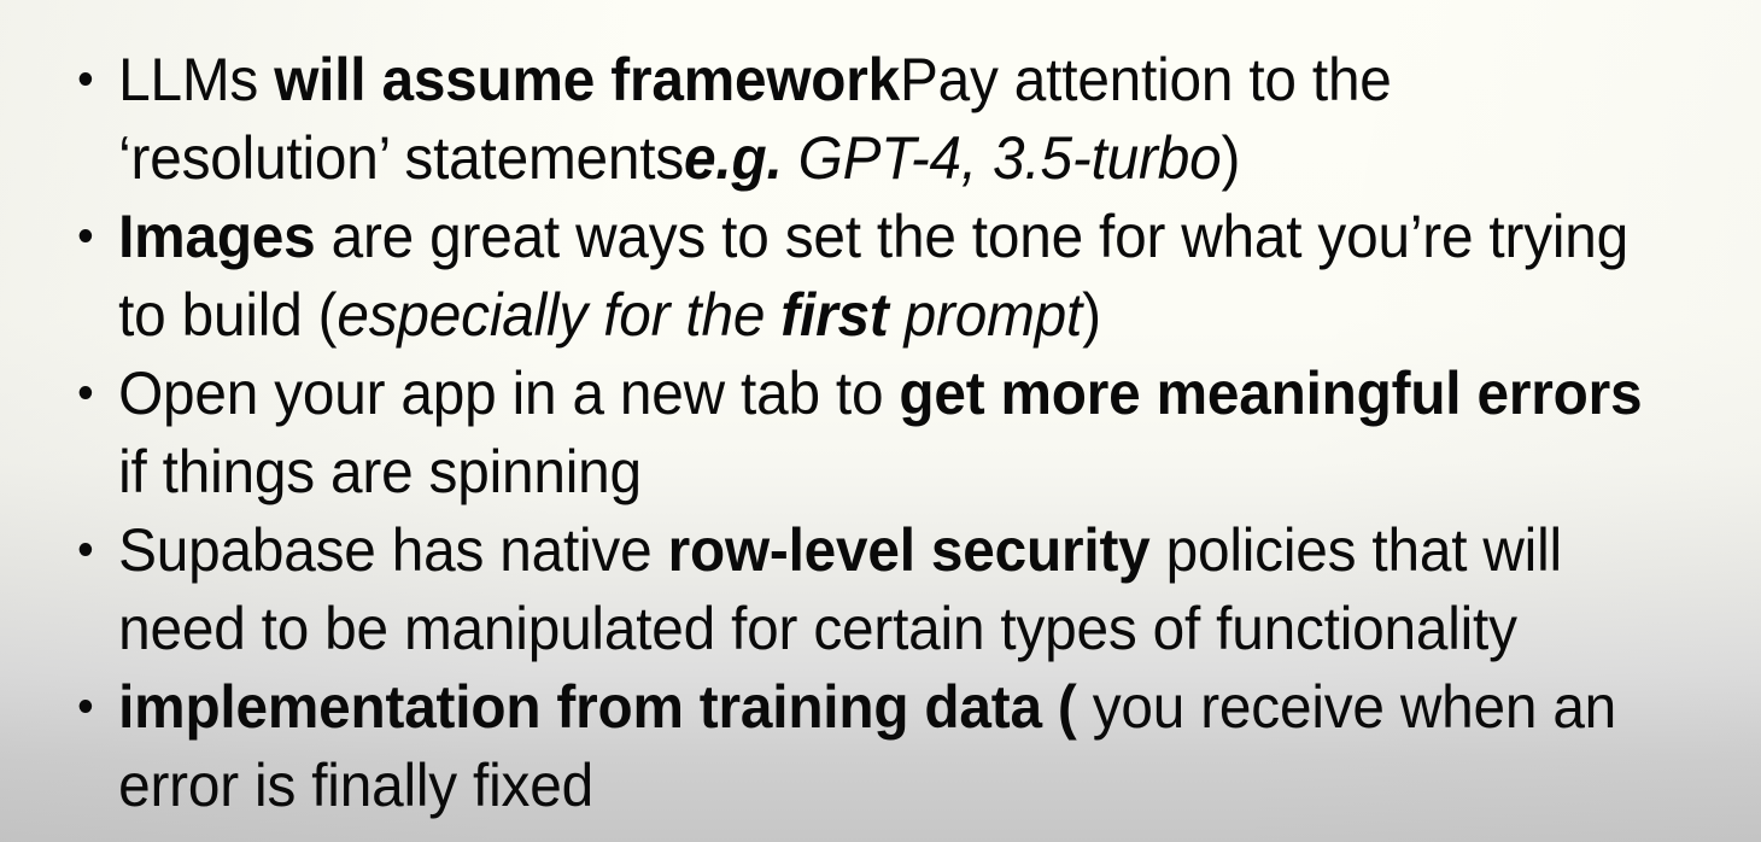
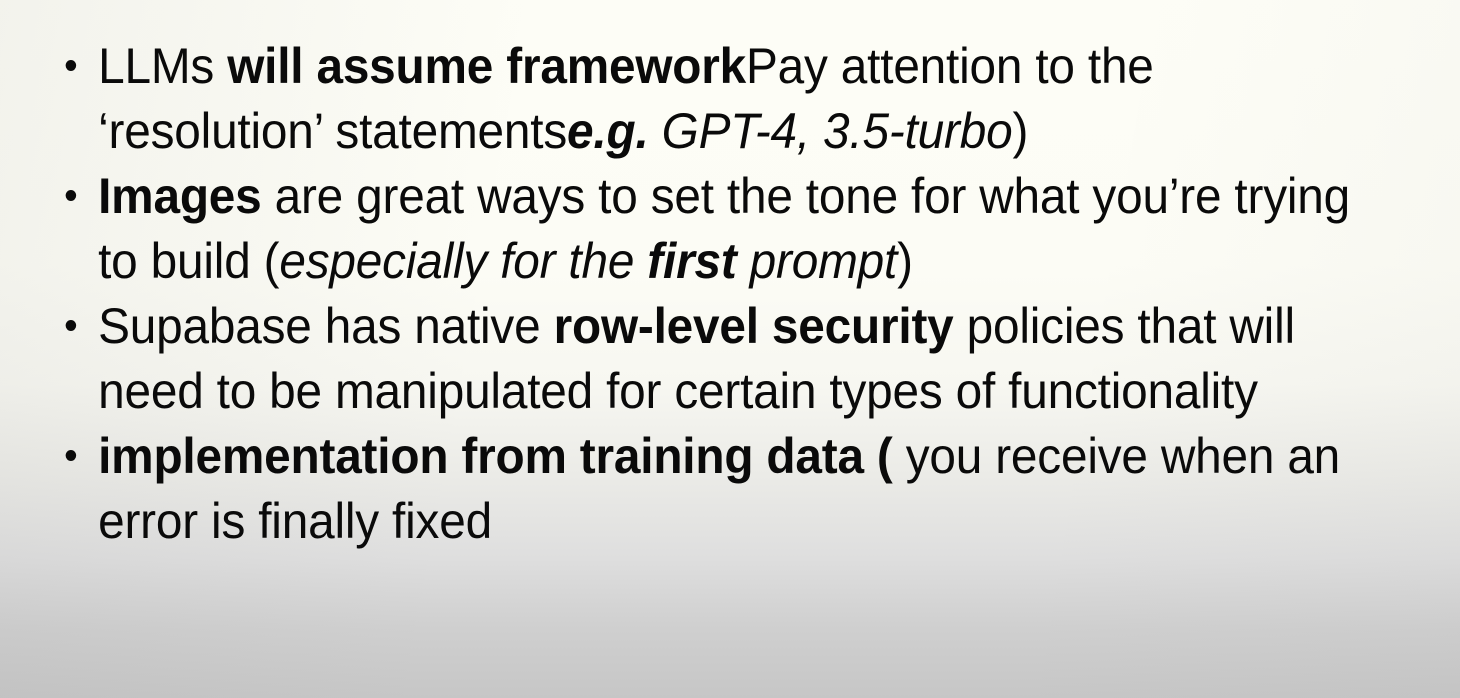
  LLMs will assume frameworkPay attention to the ‘resolution’ statementse.g. GPT-4, 3.5-turbo)
  Images are great ways to set the tone for what you’re trying to build (especially for the first prompt)
- Open your app in a new tab to get more meaningful errors if things are spinning
  Supabase has native row-level security policies that will need to be manipulated for certain types of functionality
  implementation from training data ( you receive when an error is finally fixed
